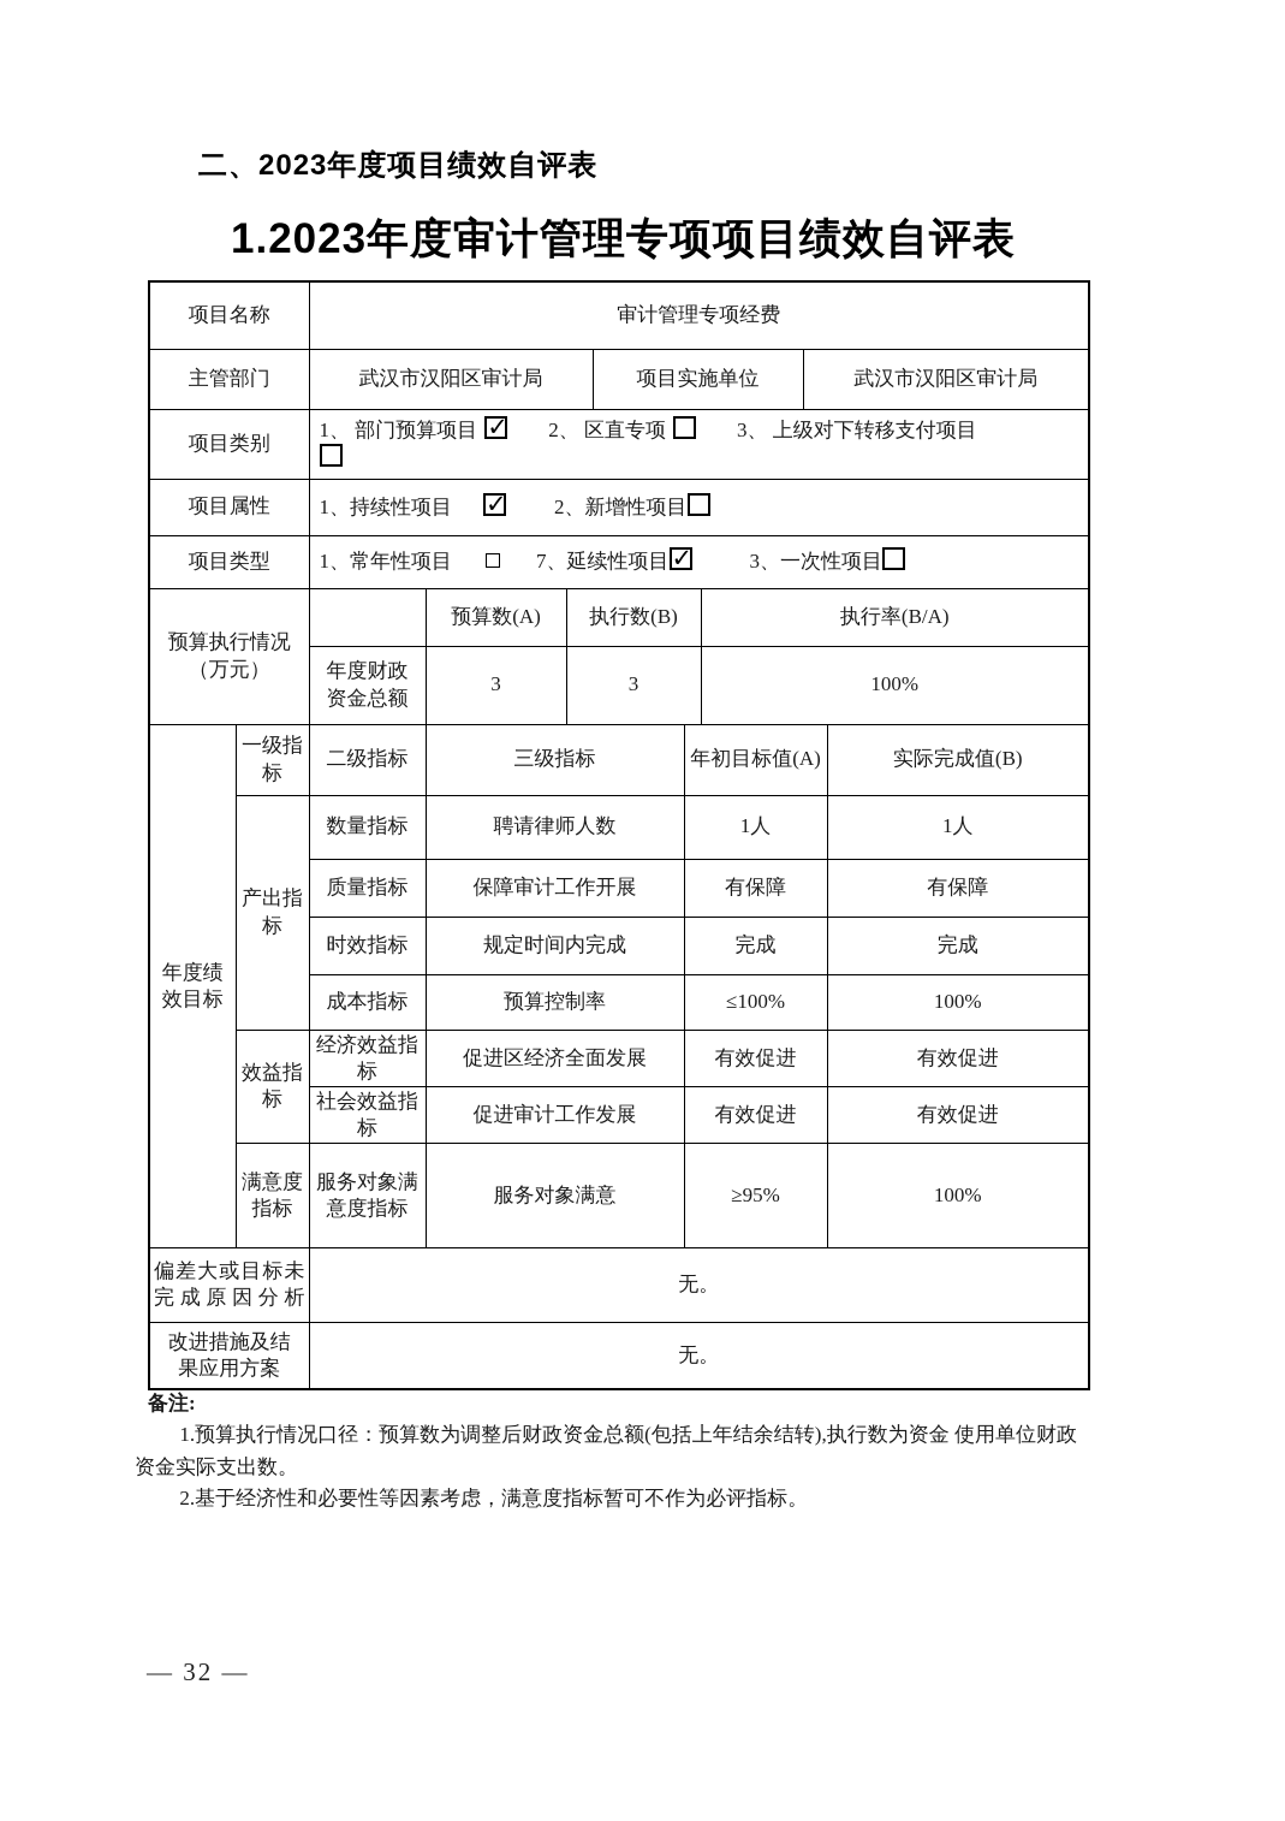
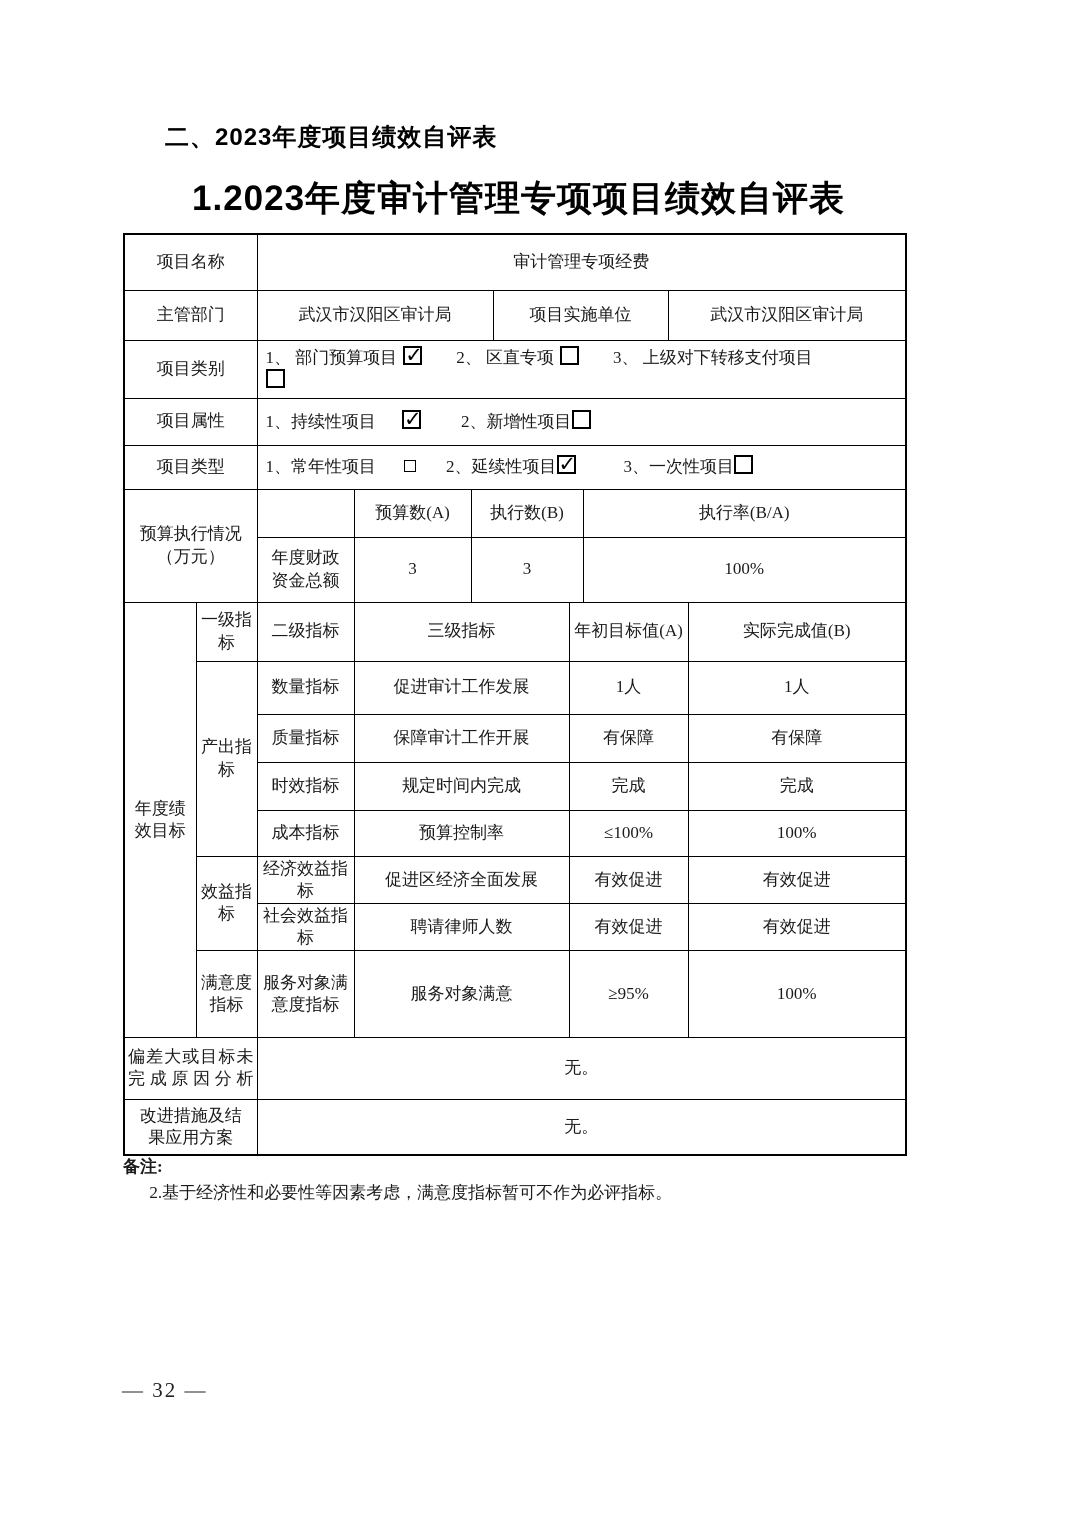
  二、2023年度项目绩效自评表
  1.2023年度审计管理专项项目绩效自评表
  项目名称	审计管理专项经费
  主管部门	武汉市汉阳区审计局	项目实施单位	武汉市汉阳区审计局
  项目类别	1、 部门预算项目 2、 区直专项 3、 上级对下转移支付项目
  项目属性	1、持续性项目 2、新增性项目
- 项目类型	1、常年性项目 7、延续性项目 3、一次性项目
+ 项目类型	1、常年性项目 2、延续性项目 3、一次性项目
  预算执行情况（万元）		预算数(A)	执行数(B)	执行率(B/A)
  年度财政资金总额	3	3	100%
  年度绩效目标	一级指标	二级指标	三级指标	年初目标值(A)	实际完成值(B)
- 产出指标	数量指标	聘请律师人数	1人	1人
+ 产出指标	数量指标	促进审计工作发展	1人	1人
  质量指标	保障审计工作开展	有保障	有保障
  时效指标	规定时间内完成	完成	完成
  成本指标	预算控制率	≤100%	100%
  效益指标	经济效益指标	促进区经济全面发展	有效促进	有效促进
- 社会效益指标	促进审计工作发展	有效促进	有效促进
+ 社会效益指标	聘请律师人数	有效促进	有效促进
  满意度指标	服务对象满意度指标	服务对象满意	≥95%	100%
  偏差大或目标未完成原因分析	无。
  改进措施及结果应用方案	无。
  备注:
- 1.预算执行情况口径：预算数为调整后财政资金总额(包括上年结余结转),执行数为资金 使用单位财政资金实际支出数。
  2.基于经济性和必要性等因素考虑，满意度指标暂可不作为必评指标。
  — 32 —
